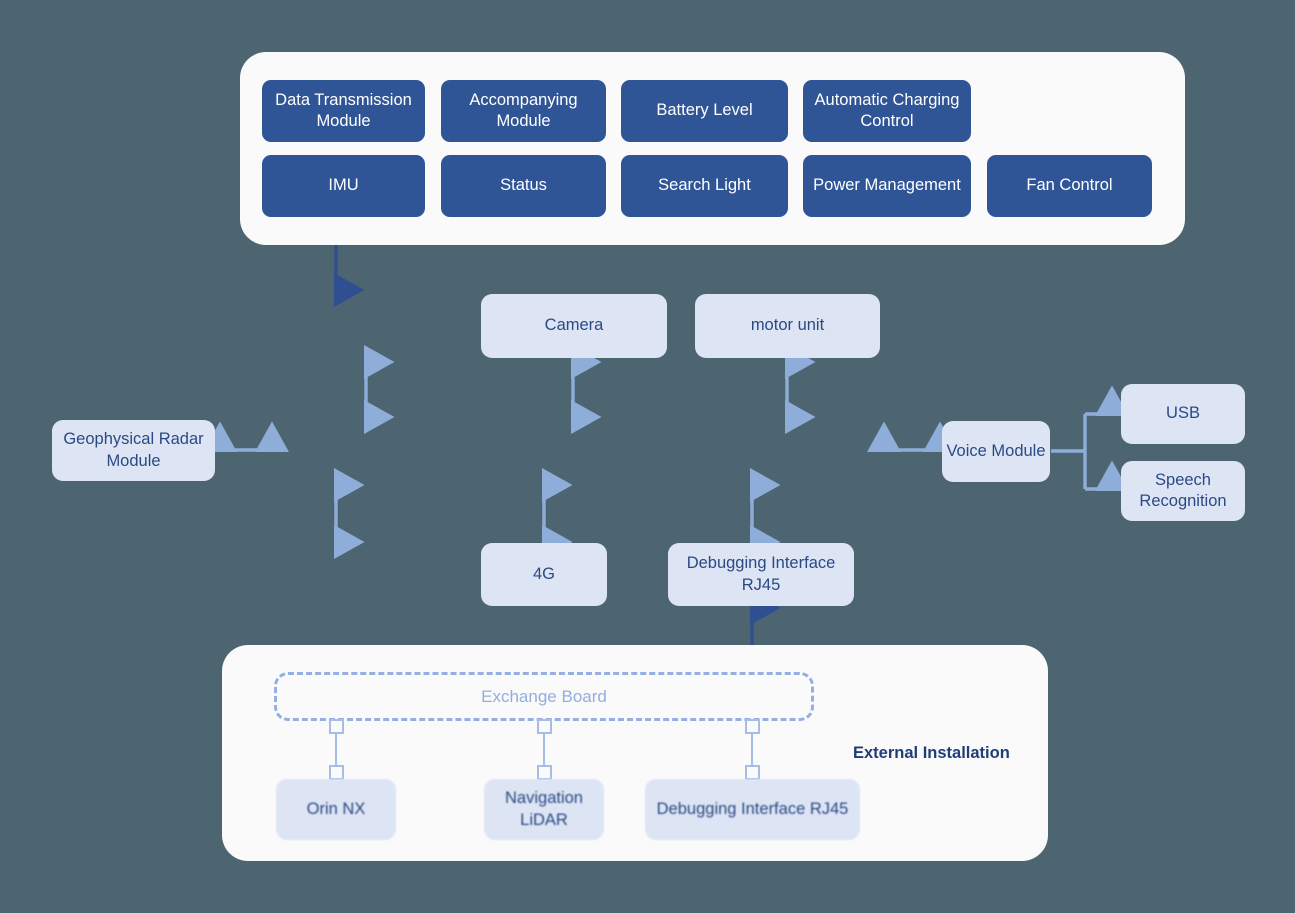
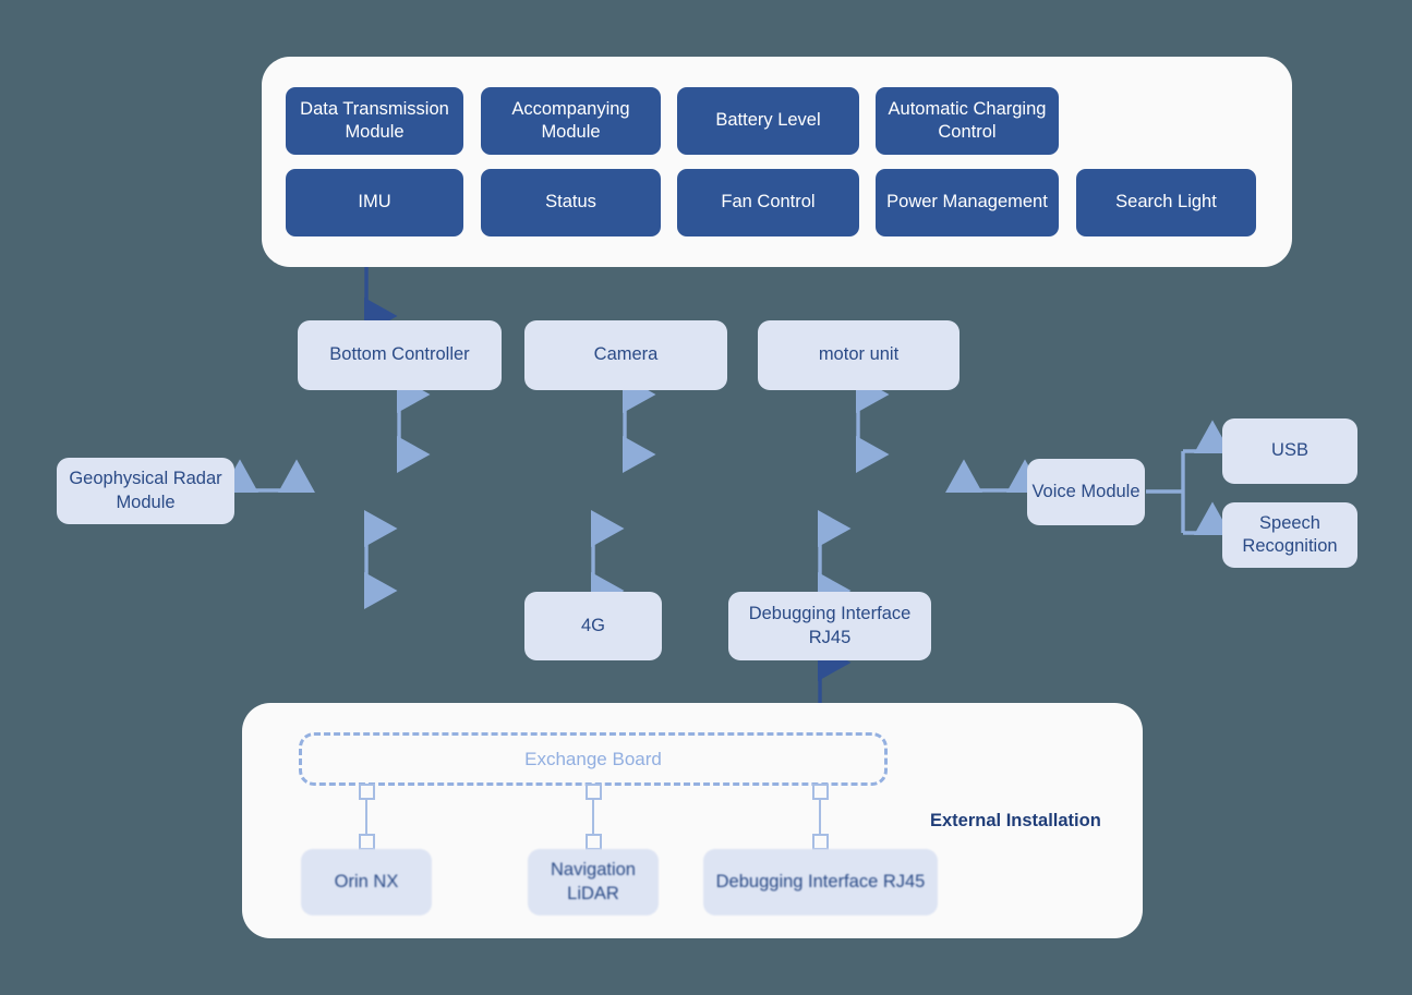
  Data Transmission Module
  Accompanying Module
  Battery Level
  Automatic Charging Control
  IMU
  Status
- Search Light
+ Fan Control
  Power Management
- Fan Control
+ Search Light
+ Bottom Controller
  Camera
  motor unit
  Geophysical Radar Module
  Voice Module
  USB
  Speech Recognition
  4G
  Debugging Interface RJ45
  Exchange Board
  Orin NX
  Navigation LiDAR
  Debugging Interface RJ45
  External Installation
